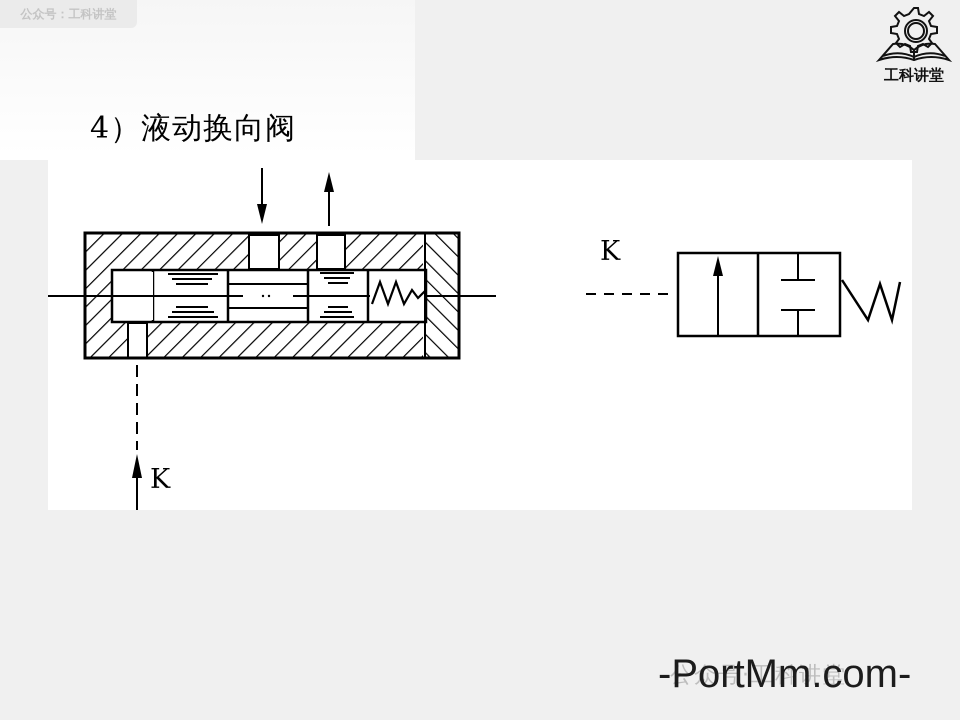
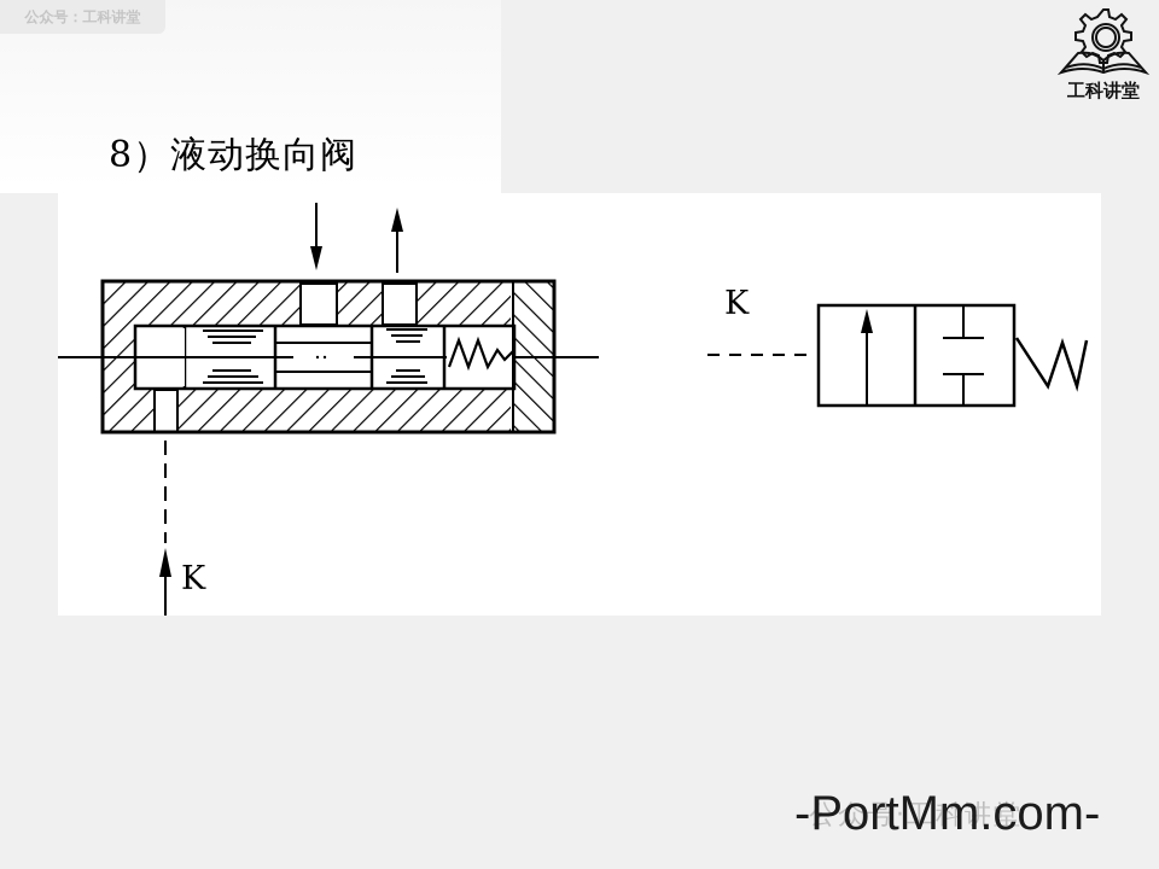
  公众号：工科讲堂
  工科讲堂
- 4）液动换向阀
+ 8）液动换向阀
  K
  K
  公众号·工科讲堂
  -PortMm.com-
